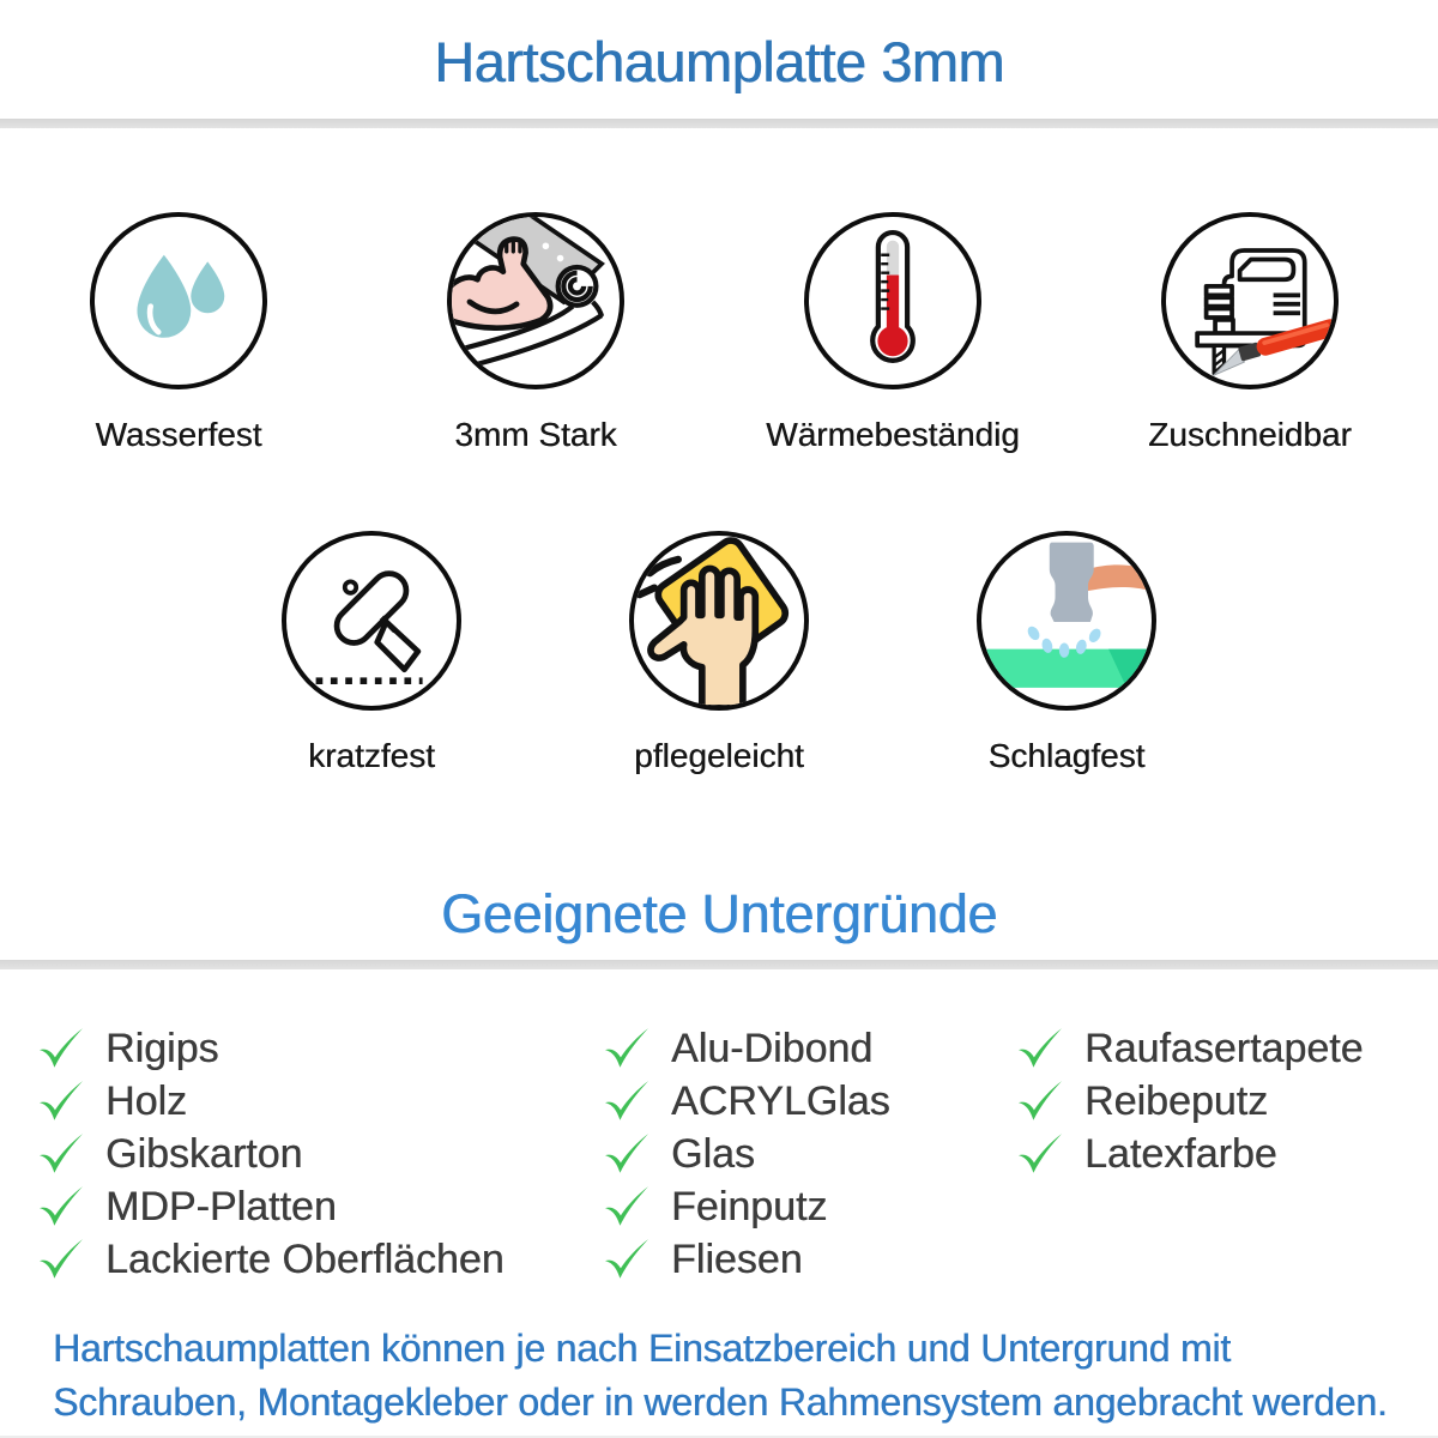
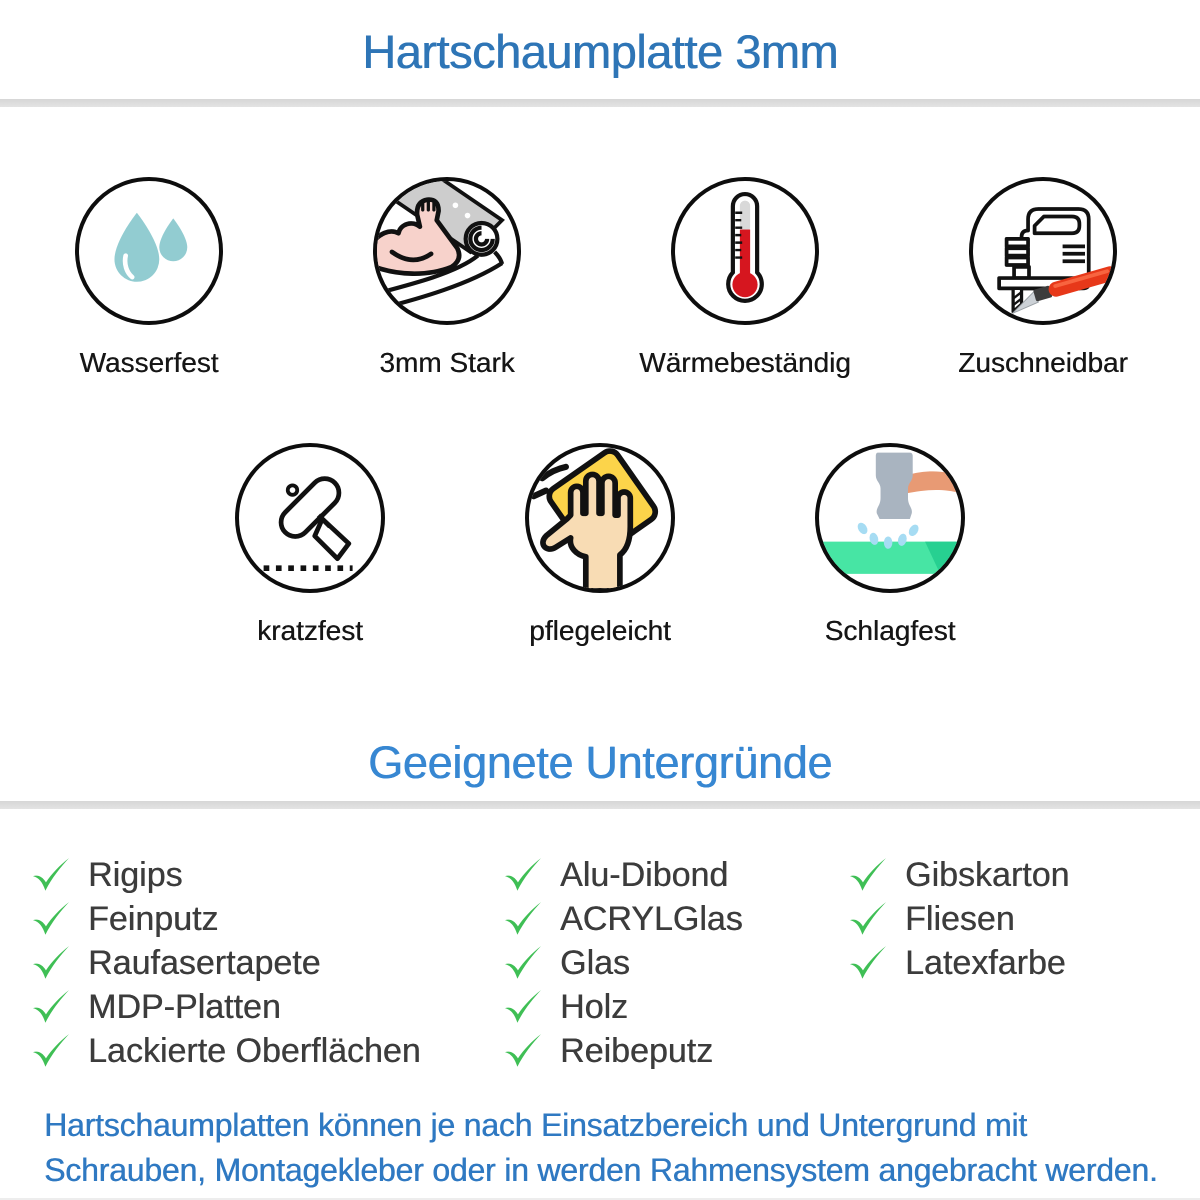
  Hartschaumplatte 3mm
  Wasserfest
  3mm Stark
  Wärmebeständig
  Zuschneidbar
  kratzfest
  pflegeleicht
  Schlagfest
  Geeignete Untergründe
  Rigips
- Holz
+ Feinputz
- Gibskarton
+ Raufasertapete
  MDP-Platten
  Lackierte Oberflächen
  Alu-Dibond
  ACRYLGlas
  Glas
- Feinputz
+ Holz
- Fliesen
+ Reibeputz
- Raufasertapete
+ Gibskarton
- Reibeputz
+ Fliesen
  Latexfarbe
  Hartschaumplatten können je nach Einsatzbereich und Untergrund mit Schrauben, Montagekleber oder in werden Rahmensystem angebracht werden.
